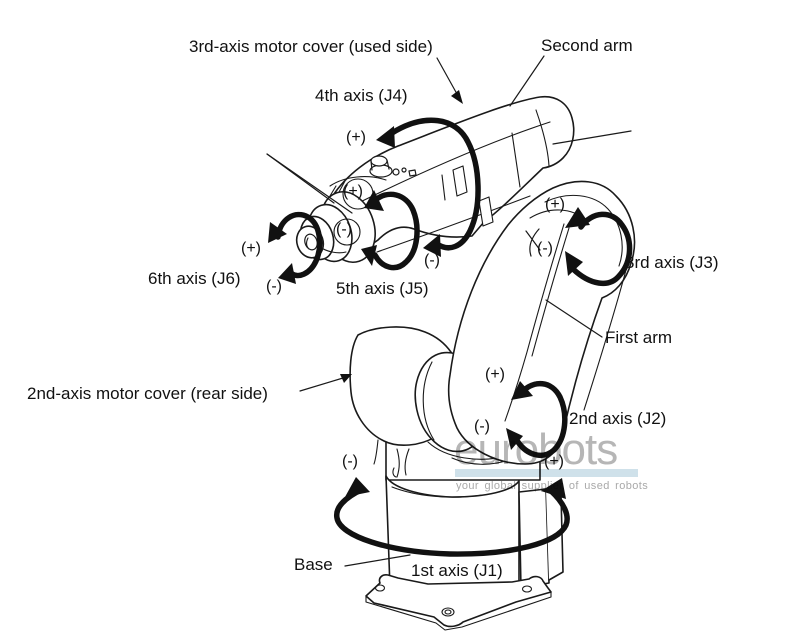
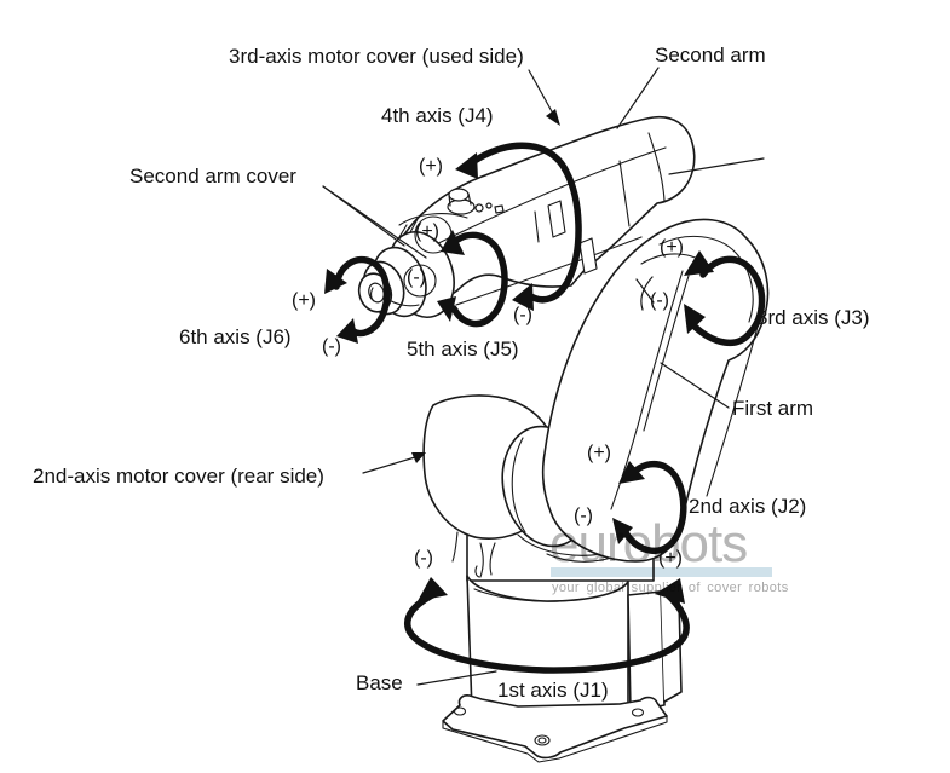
  eurobots
- your global supplier of used robots
+ your global supplier of cover robots
  3rd-axis motor cover (used side)
  Second arm
  4th axis (J4)
+ Second arm cover
  6th axis (J6)
  5th axis (J5)
  3rd axis (J3)
  First arm
  2nd-axis motor cover (rear side)
  2nd axis (J2)
  Base
  1st axis (J1)
  (+)
  (-)
  (+)
  (-)
  (+)
  (-)
  (+)
  (-)
  (+)
  (-)
  (+)
  (-)
